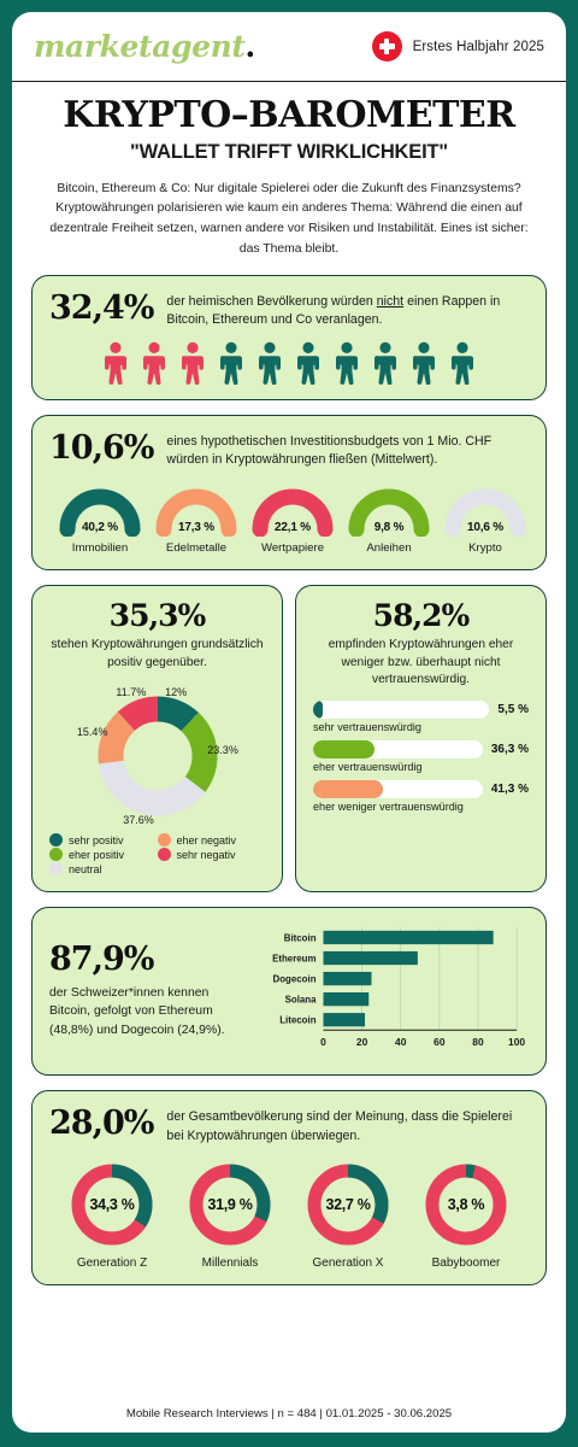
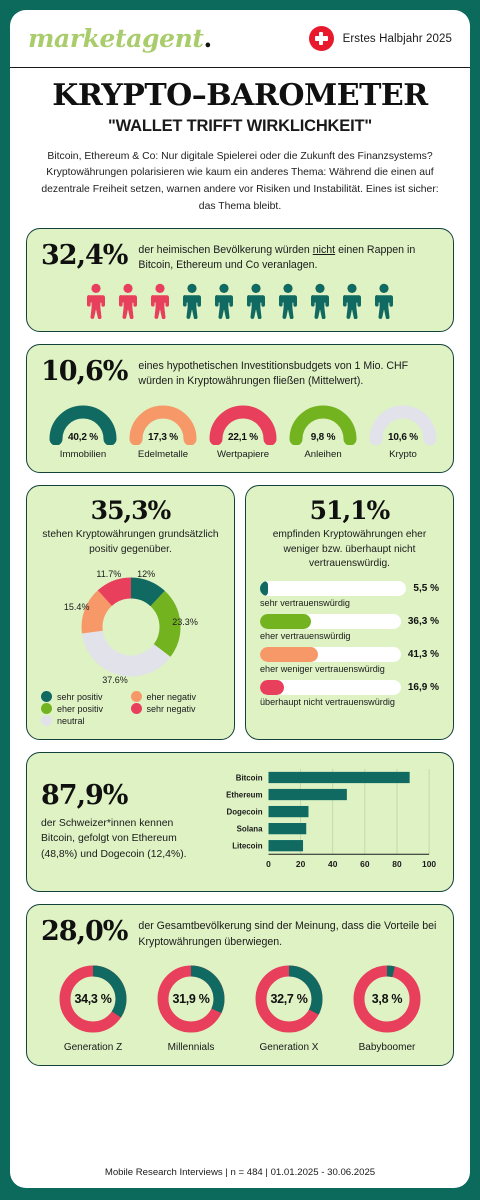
  marketagent.
  Erstes Halbjahr 2025
  KRYPTO–BAROMETER
  "WALLET TRIFFT WIRKLICHKEIT"
  Bitcoin, Ethereum & Co: Nur digitale Spielerei oder die Zukunft des Finanzsystems? Kryptowährungen polarisieren wie kaum ein anderes Thema: Während die einen auf dezentrale Freiheit setzen, warnen andere vor Risiken und Instabilität. Eines ist sicher: das Thema bleibt.
  32,4%
  der heimischen Bevölkerung würden nicht einen Rappen in Bitcoin, Ethereum und Co veranlagen.
  10,6%
  eines hypothetischen Investitionsbudgets von 1 Mio. CHF würden in Kryptowährungen fließen (Mittelwert).
  40,2 %
  Immobilien
  17,3 %
  Edelmetalle
  22,1 %
  Wertpapiere
  9,8 %
  Anleihen
  10,6 %
  Krypto
  35,3%
  stehen Kryptowährungen grundsätzlich positiv gegenüber.
  12%
  23.3%
  37.6%
  15.4%
  11.7%
  sehr positiv
  eher negativ
  eher positiv
  sehr negativ
  neutral
- 58,2%
+ 51,1%
  empfinden Kryptowährungen eher weniger bzw. überhaupt nicht vertrauenswürdig.
  5,5 %
  sehr vertrauenswürdig
  36,3 %
  eher vertrauenswürdig
  41,3 %
  eher weniger vertrauenswürdig
+ 16,9 %
+ überhaupt nicht vertrauenswürdig
  87,9%
- der Schweizer*innen kennen Bitcoin, gefolgt von Ethereum (48,8%) und Dogecoin (24,9%).
+ der Schweizer*innen kennen Bitcoin, gefolgt von Ethereum (48,8%) und Dogecoin (12,4%).
  0
  20
  40
  60
  80
  100
  Bitcoin
  Ethereum
  Dogecoin
  Solana
  Litecoin
  28,0%
- der Gesamtbevölkerung sind der Meinung, dass die Spielerei bei Kryptowährungen überwiegen.
+ der Gesamtbevölkerung sind der Meinung, dass die Vorteile bei Kryptowährungen überwiegen.
  34,3 %
  Generation Z
  31,9 %
  Millennials
  32,7 %
  Generation X
  3,8 %
  Babyboomer
  Mobile Research Interviews | n = 484 | 01.01.2025 - 30.06.2025
